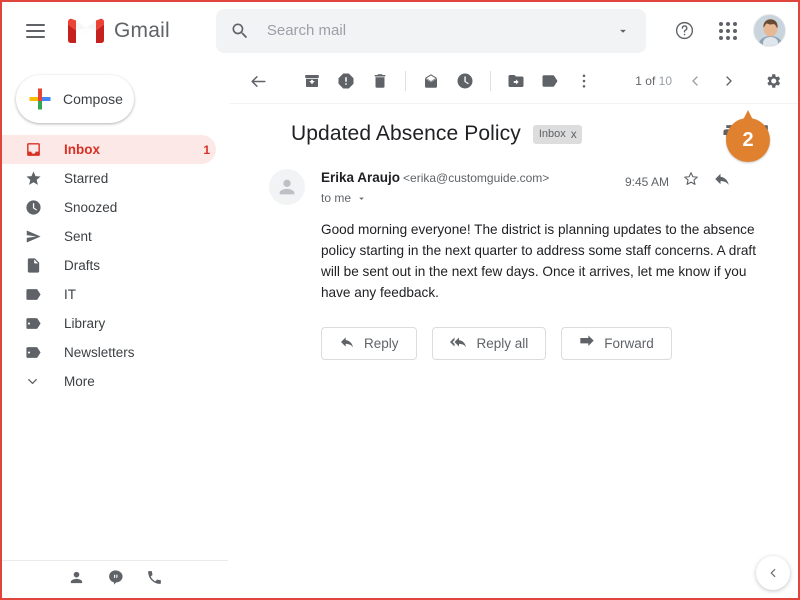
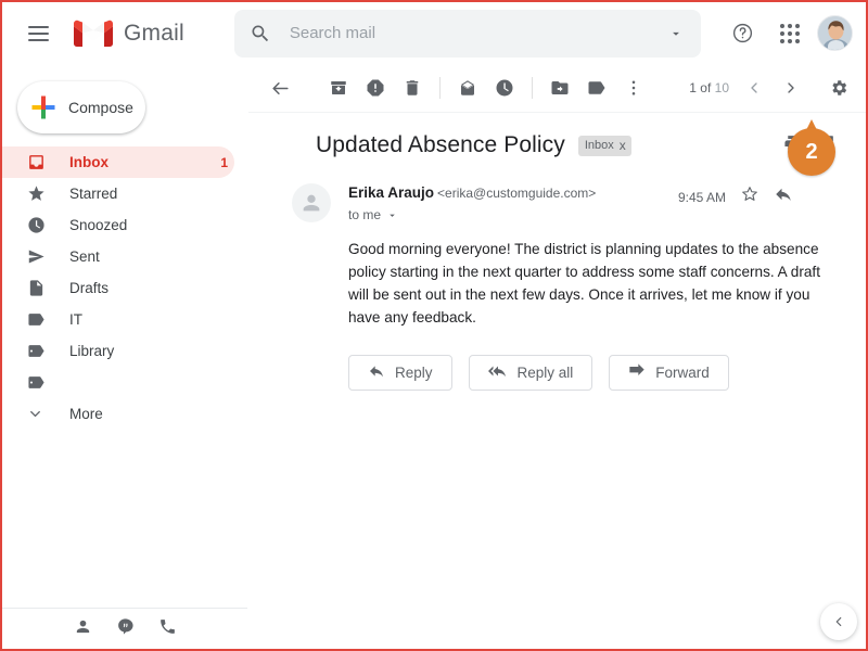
  Gmail
  Search mail
  Compose
  Inbox
  1
  Starred
  Snoozed
  Sent
  Drafts
  IT
  Library
- Newsletters
  More
  1 of 10
  Updated Absence Policy
  Inbox
  x
  Erika Araujo <erika@customguide.com>
  to me
  9:45 AM
  Good morning everyone! The district is planning updates to the absence policy starting in the next quarter to address some staff concerns. A draft will be sent out in the next few days. Once it arrives, let me know if you have any feedback.
  Reply
  Reply all
  Forward
  2
